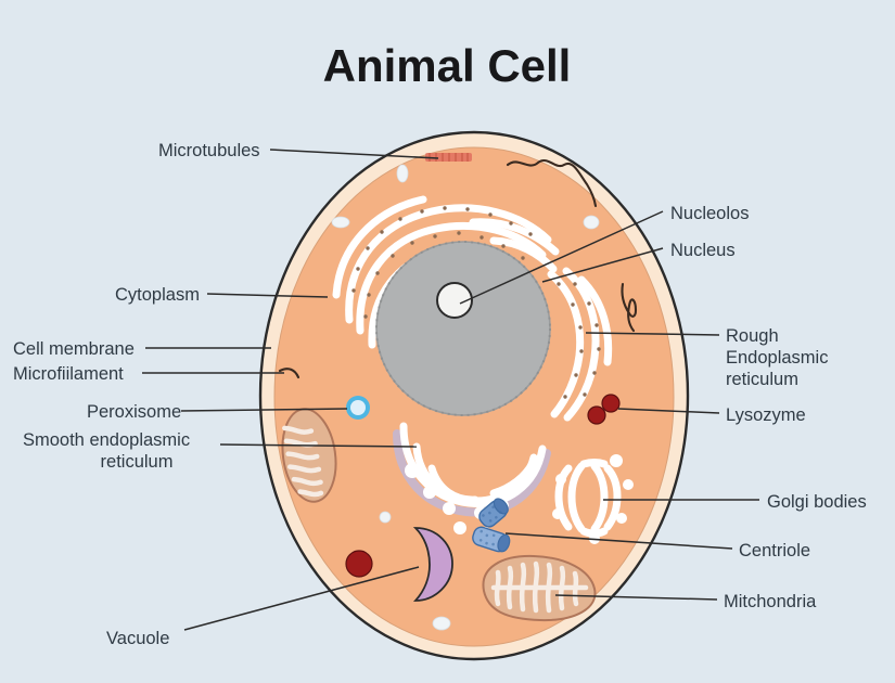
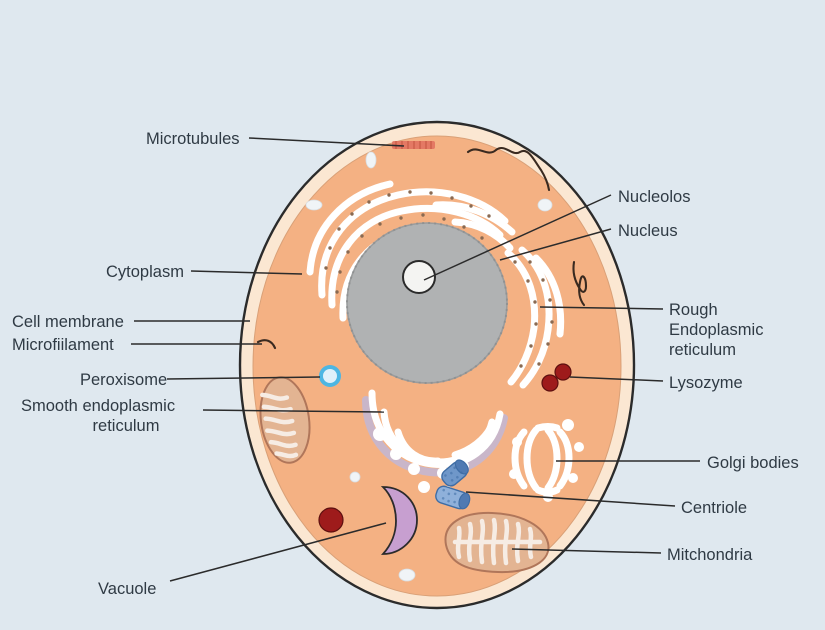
- Animal Cell
  Microtubules
  Cytoplasm
  Cell membrane
  Microfiilament
  Peroxisome
  Smooth endoplasmic
  reticulum
  Vacuole
  Nucleolos
  Nucleus
  Rough
  Endoplasmic
  reticulum
  Lysozyme
  Golgi bodies
  Centriole
  Mitchondria
